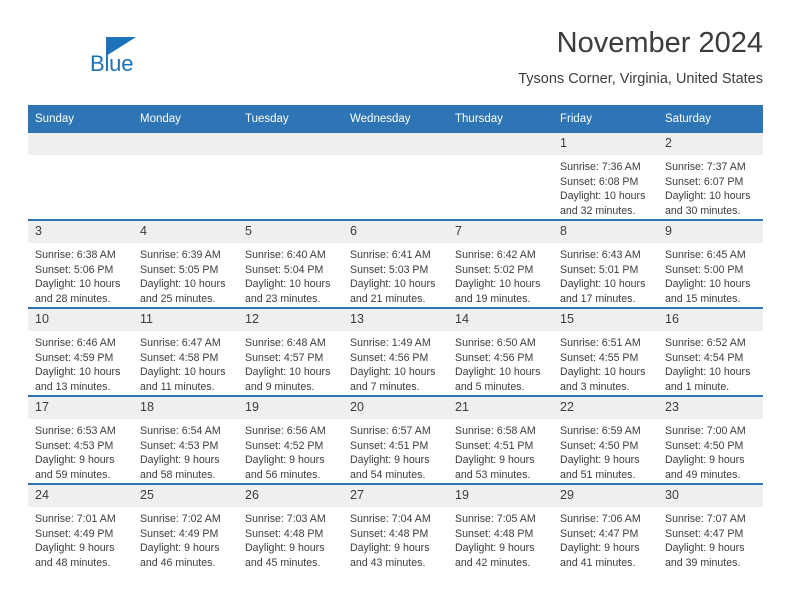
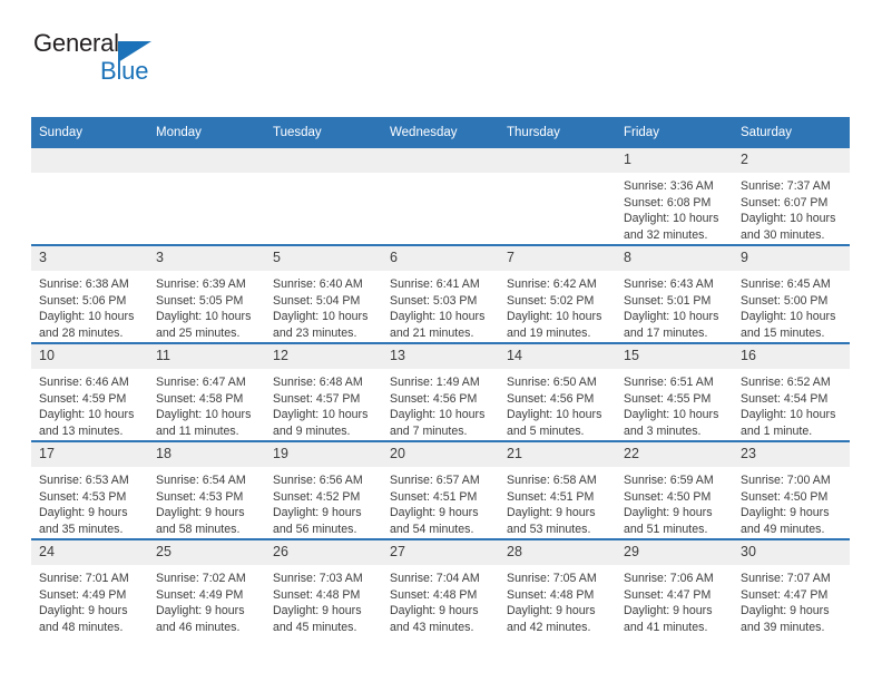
+ General
  Blue
- November 2024
- Tysons Corner, Virginia, United States
  Sunday	Monday	Tuesday	Wednesday	Thursday	Friday	Saturday
- 					1 Sunrise: 7:36 AM Sunset: 6:08 PM Daylight: 10 hours and 32 minutes.	2 Sunrise: 7:37 AM Sunset: 6:07 PM Daylight: 10 hours and 30 minutes.
+ 					1 Sunrise: 3:36 AM Sunset: 6:08 PM Daylight: 10 hours and 32 minutes.	2 Sunrise: 7:37 AM Sunset: 6:07 PM Daylight: 10 hours and 30 minutes.
- 3 Sunrise: 6:38 AM Sunset: 5:06 PM Daylight: 10 hours and 28 minutes.	4 Sunrise: 6:39 AM Sunset: 5:05 PM Daylight: 10 hours and 25 minutes.	5 Sunrise: 6:40 AM Sunset: 5:04 PM Daylight: 10 hours and 23 minutes.	6 Sunrise: 6:41 AM Sunset: 5:03 PM Daylight: 10 hours and 21 minutes.	7 Sunrise: 6:42 AM Sunset: 5:02 PM Daylight: 10 hours and 19 minutes.	8 Sunrise: 6:43 AM Sunset: 5:01 PM Daylight: 10 hours and 17 minutes.	9 Sunrise: 6:45 AM Sunset: 5:00 PM Daylight: 10 hours and 15 minutes.
+ 3 Sunrise: 6:38 AM Sunset: 5:06 PM Daylight: 10 hours and 28 minutes.	3 Sunrise: 6:39 AM Sunset: 5:05 PM Daylight: 10 hours and 25 minutes.	5 Sunrise: 6:40 AM Sunset: 5:04 PM Daylight: 10 hours and 23 minutes.	6 Sunrise: 6:41 AM Sunset: 5:03 PM Daylight: 10 hours and 21 minutes.	7 Sunrise: 6:42 AM Sunset: 5:02 PM Daylight: 10 hours and 19 minutes.	8 Sunrise: 6:43 AM Sunset: 5:01 PM Daylight: 10 hours and 17 minutes.	9 Sunrise: 6:45 AM Sunset: 5:00 PM Daylight: 10 hours and 15 minutes.
  10 Sunrise: 6:46 AM Sunset: 4:59 PM Daylight: 10 hours and 13 minutes.	11 Sunrise: 6:47 AM Sunset: 4:58 PM Daylight: 10 hours and 11 minutes.	12 Sunrise: 6:48 AM Sunset: 4:57 PM Daylight: 10 hours and 9 minutes.	13 Sunrise: 1:49 AM Sunset: 4:56 PM Daylight: 10 hours and 7 minutes.	14 Sunrise: 6:50 AM Sunset: 4:56 PM Daylight: 10 hours and 5 minutes.	15 Sunrise: 6:51 AM Sunset: 4:55 PM Daylight: 10 hours and 3 minutes.	16 Sunrise: 6:52 AM Sunset: 4:54 PM Daylight: 10 hours and 1 minute.
- 17 Sunrise: 6:53 AM Sunset: 4:53 PM Daylight: 9 hours and 59 minutes.	18 Sunrise: 6:54 AM Sunset: 4:53 PM Daylight: 9 hours and 58 minutes.	19 Sunrise: 6:56 AM Sunset: 4:52 PM Daylight: 9 hours and 56 minutes.	20 Sunrise: 6:57 AM Sunset: 4:51 PM Daylight: 9 hours and 54 minutes.	21 Sunrise: 6:58 AM Sunset: 4:51 PM Daylight: 9 hours and 53 minutes.	22 Sunrise: 6:59 AM Sunset: 4:50 PM Daylight: 9 hours and 51 minutes.	23 Sunrise: 7:00 AM Sunset: 4:50 PM Daylight: 9 hours and 49 minutes.
+ 17 Sunrise: 6:53 AM Sunset: 4:53 PM Daylight: 9 hours and 35 minutes.	18 Sunrise: 6:54 AM Sunset: 4:53 PM Daylight: 9 hours and 58 minutes.	19 Sunrise: 6:56 AM Sunset: 4:52 PM Daylight: 9 hours and 56 minutes.	20 Sunrise: 6:57 AM Sunset: 4:51 PM Daylight: 9 hours and 54 minutes.	21 Sunrise: 6:58 AM Sunset: 4:51 PM Daylight: 9 hours and 53 minutes.	22 Sunrise: 6:59 AM Sunset: 4:50 PM Daylight: 9 hours and 51 minutes.	23 Sunrise: 7:00 AM Sunset: 4:50 PM Daylight: 9 hours and 49 minutes.
- 24 Sunrise: 7:01 AM Sunset: 4:49 PM Daylight: 9 hours and 48 minutes.	25 Sunrise: 7:02 AM Sunset: 4:49 PM Daylight: 9 hours and 46 minutes.	26 Sunrise: 7:03 AM Sunset: 4:48 PM Daylight: 9 hours and 45 minutes.	27 Sunrise: 7:04 AM Sunset: 4:48 PM Daylight: 9 hours and 43 minutes.	19 Sunrise: 7:05 AM Sunset: 4:48 PM Daylight: 9 hours and 42 minutes.	29 Sunrise: 7:06 AM Sunset: 4:47 PM Daylight: 9 hours and 41 minutes.	30 Sunrise: 7:07 AM Sunset: 4:47 PM Daylight: 9 hours and 39 minutes.
+ 24 Sunrise: 7:01 AM Sunset: 4:49 PM Daylight: 9 hours and 48 minutes.	25 Sunrise: 7:02 AM Sunset: 4:49 PM Daylight: 9 hours and 46 minutes.	26 Sunrise: 7:03 AM Sunset: 4:48 PM Daylight: 9 hours and 45 minutes.	27 Sunrise: 7:04 AM Sunset: 4:48 PM Daylight: 9 hours and 43 minutes.	28 Sunrise: 7:05 AM Sunset: 4:48 PM Daylight: 9 hours and 42 minutes.	29 Sunrise: 7:06 AM Sunset: 4:47 PM Daylight: 9 hours and 41 minutes.	30 Sunrise: 7:07 AM Sunset: 4:47 PM Daylight: 9 hours and 39 minutes.
